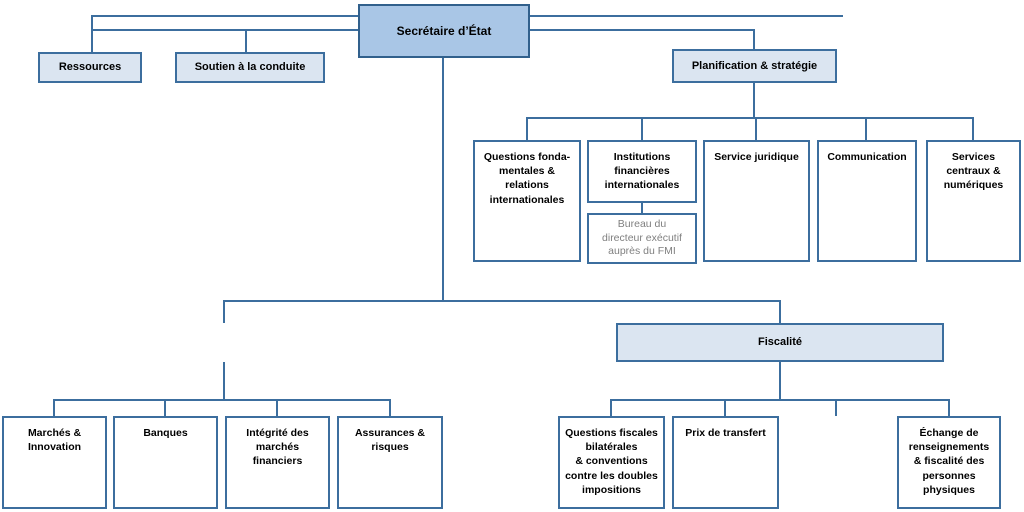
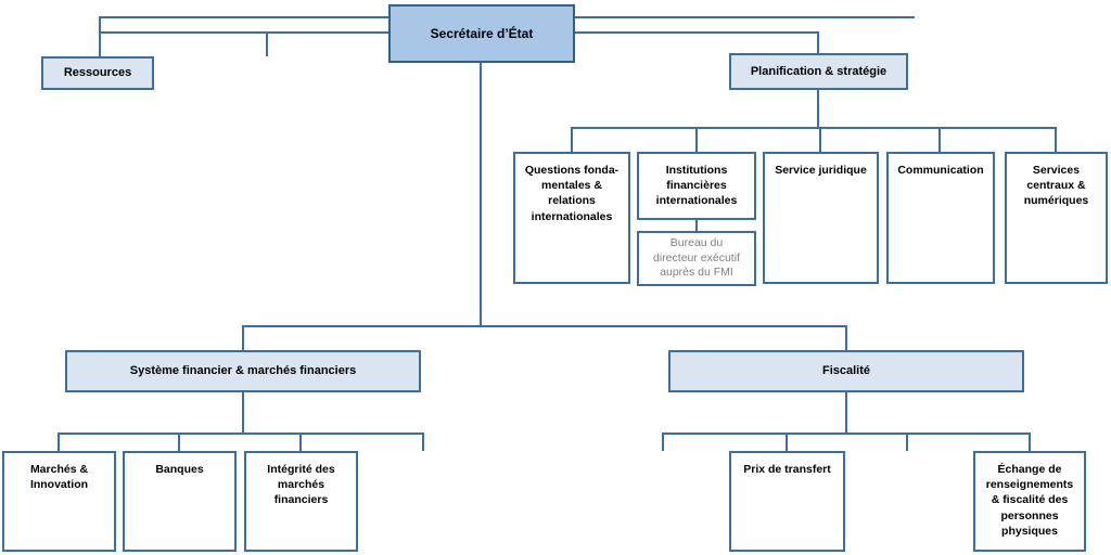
  Secrétaire d’État
  Ressources
- Soutien à la conduite
  Planification & stratégie
  Questions fonda-
  mentales &
  relations
  internationales
  Institutions
  financières
  internationales
  Bureau du
  directeur exécutif
  auprès du FMI
  Service juridique
  Communication
  Services
  centraux &
  numériques
+ Système financier & marchés financiers
  Fiscalité
  Marchés &
  Innovation
  Banques
  Intégrité des
  marchés
  financiers
- Assurances &
- risques
- Questions fiscales
- bilatérales
- & conventions
- contre les doubles
- impositions
  Prix de transfert
  Échange de
  renseignements
  & fiscalité des
  personnes
  physiques
